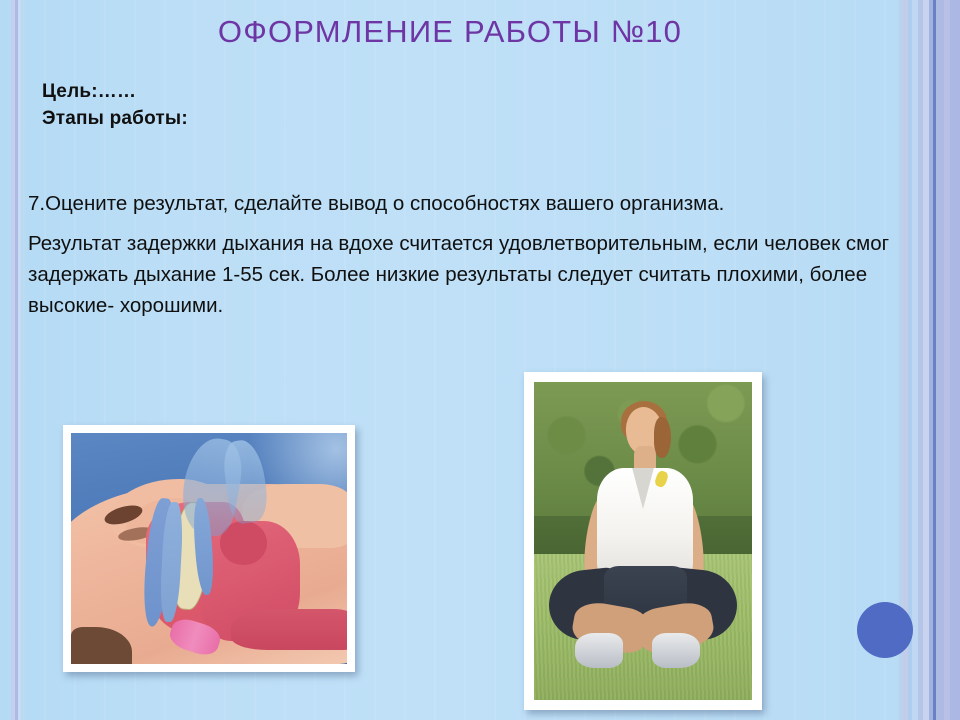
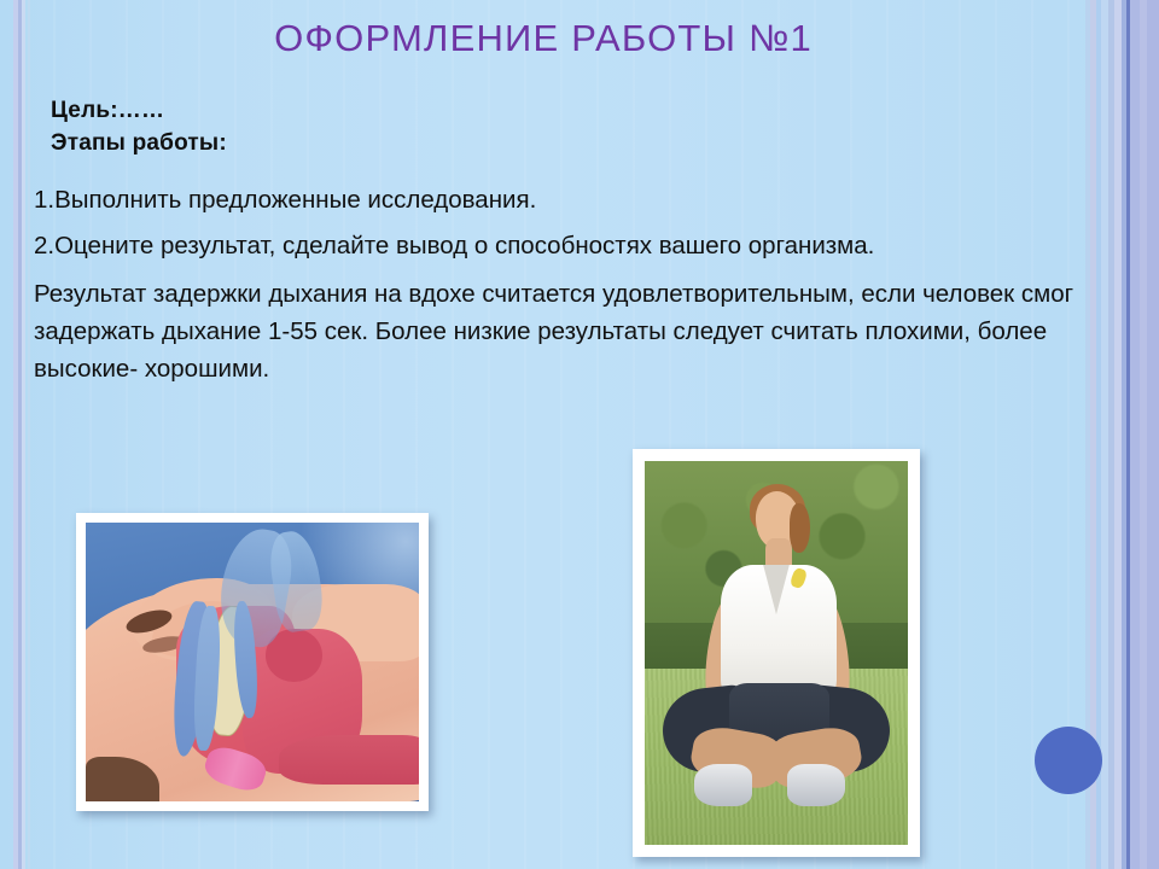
- ОФОРМЛЕНИЕ РАБОТЫ №10
+ ОФОРМЛЕНИЕ РАБОТЫ №1
  Цель:……
  Этапы работы:
+ 1.Выполнить предложенные исследования.
- 7.Оцените результат, сделайте вывод о способностях вашего организма.
+ 2.Оцените результат, сделайте вывод о способностях вашего организма.
  Результат задержки дыхания на вдохе считается удовлетворительным, если человек смог задержать дыхание 1-55 сек. Более низкие результаты следует считать плохими, более высокие- хорошими.
